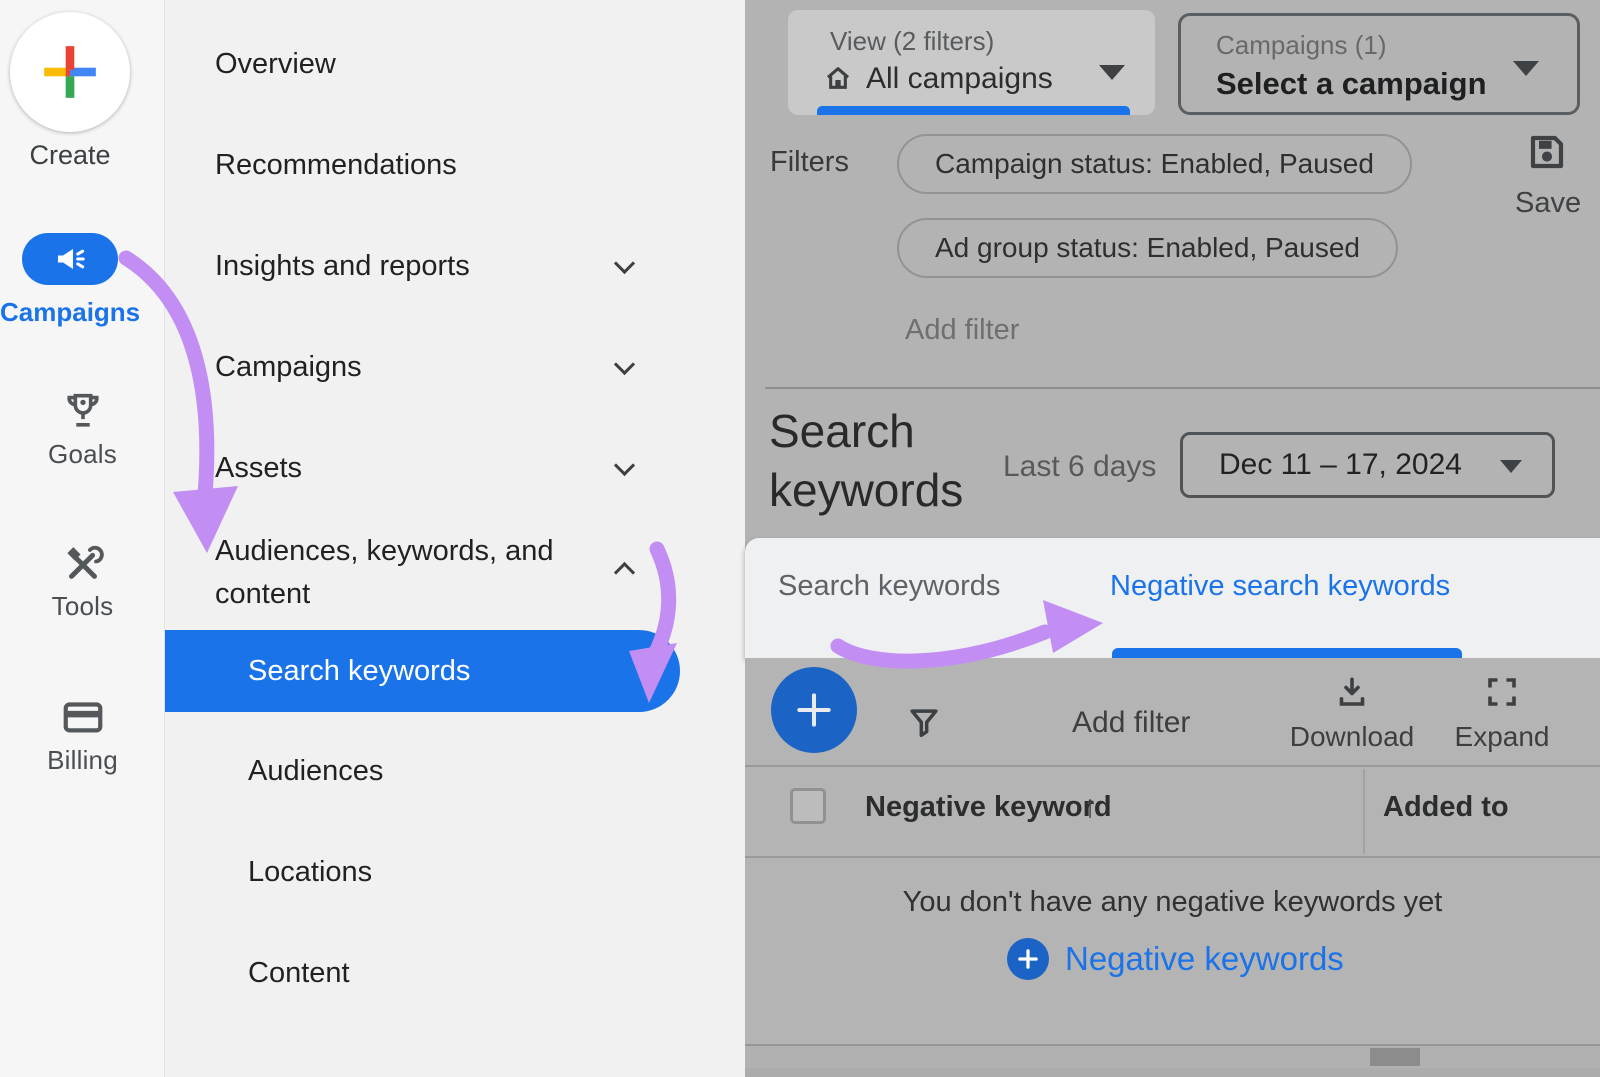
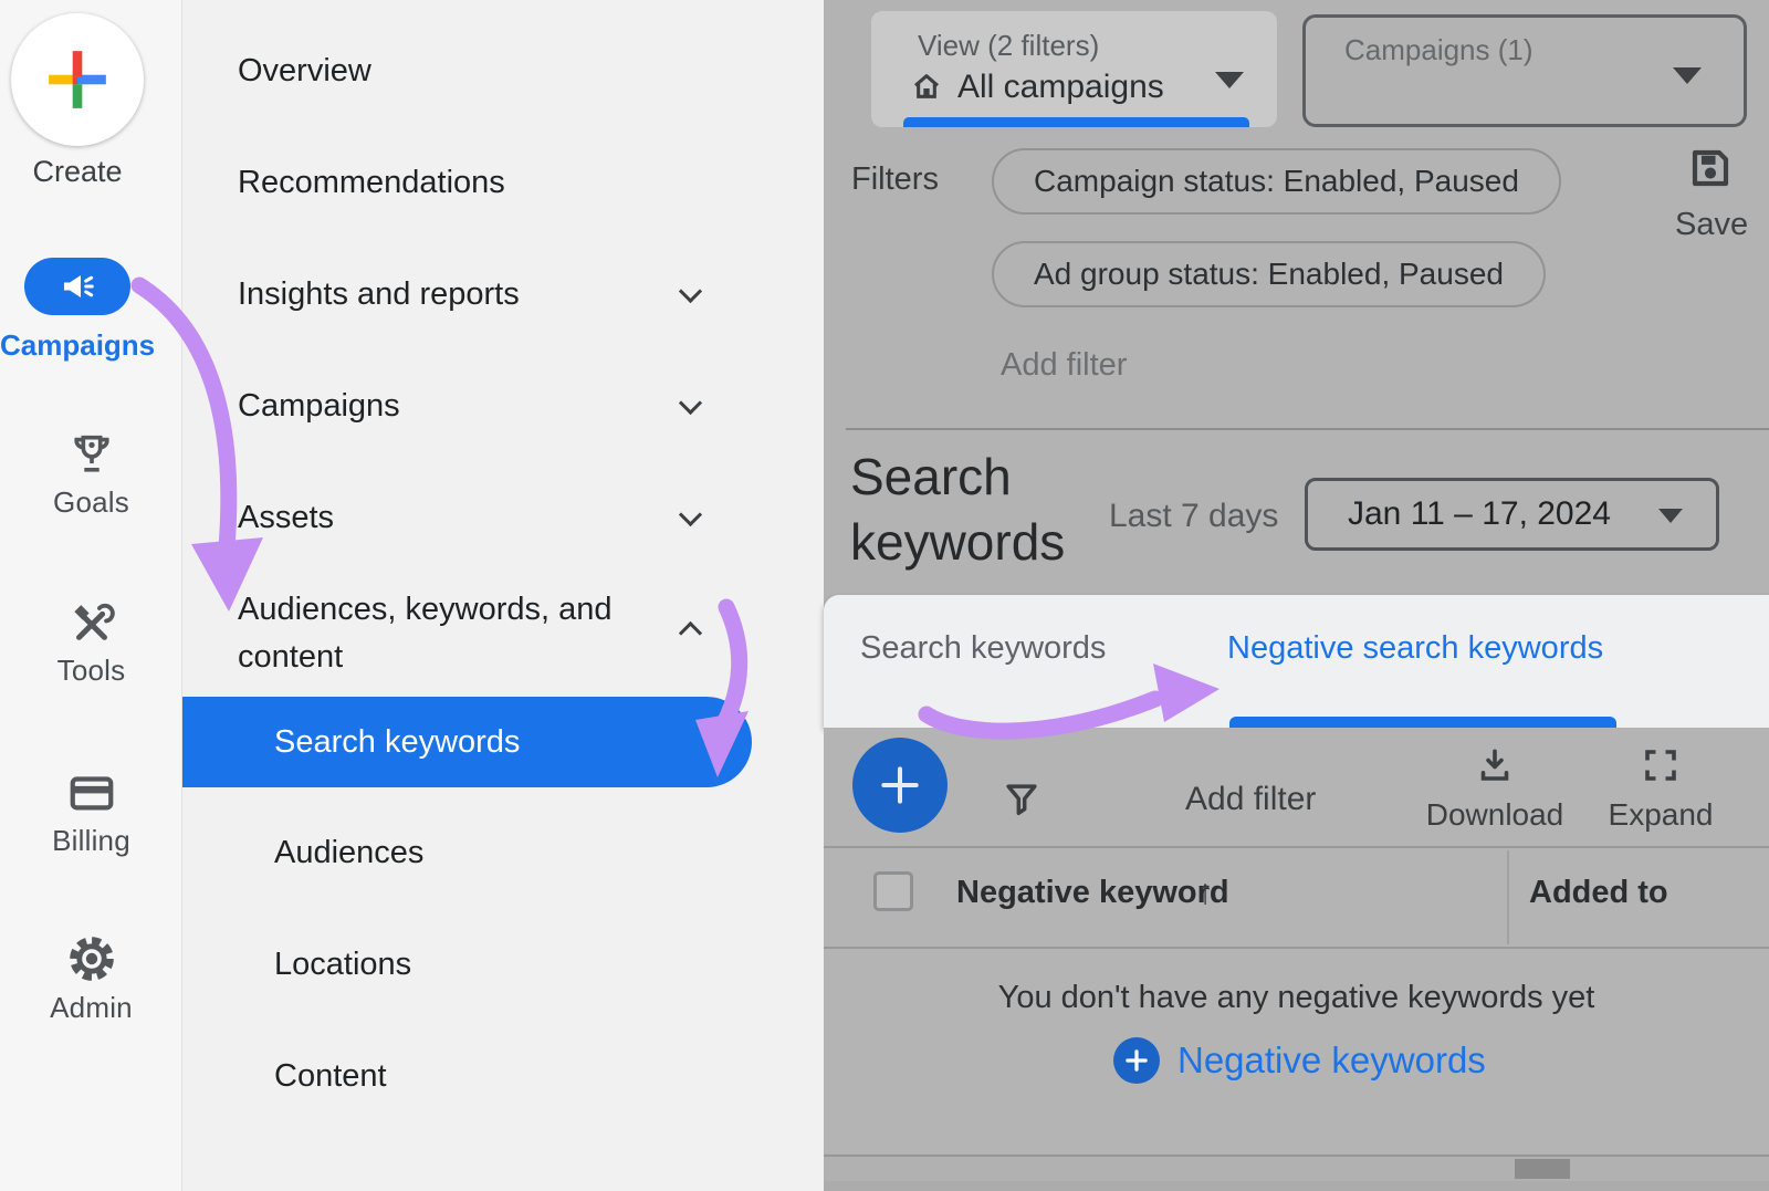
  Create
  Campaigns
  Goals
  Tools
  Billing
+ Admin
  Overview
  Recommendations
  Insights and reports
  Campaigns
  Assets
  Audiences, keywords, and content
  Search keywords
  Audiences
  Locations
  Content
  View (2 filters)
  All campaigns
  Campaigns (1)
- Select a campaign
  Filters
  Campaign status: Enabled, Paused
  Ad group status: Enabled, Paused
  Add filter
  Save
  Search keywords
- Last 6 days
+ Last 7 days
- Dec 11 – 17, 2024
+ Jan 11 – 17, 2024
  Search keywords
  Negative search keywords
  Add filter
  Download
  Expand
  Negative keyword
  ↑
  Added to
  You don't have any negative keywords yet
  Negative keywords
